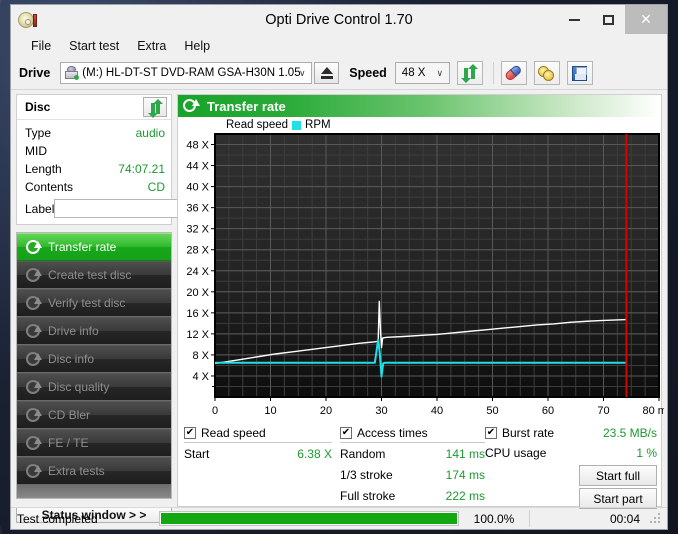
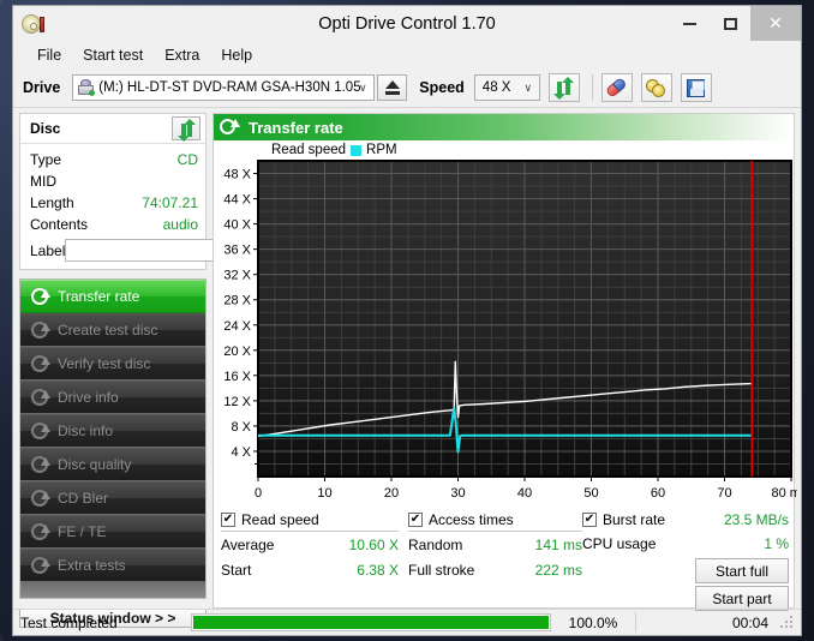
  Opti Drive Control 1.70
  ✕
  File
  Start test
  Extra
  Help
  Drive
  (M:) HL-DT-ST DVD-RAM GSA-H30N 1.05
  ∨
  Speed
  48 X
  ∨
  Disc
  Type
- audio
+ CD
  MID
  Length
  74:07.21
  Contents
- CD
+ audio
  Label
  Transfer rate
  Create test disc
  Verify test disc
  Drive info
  Disc info
  Disc quality
  CD Bler
  FE / TE
  Extra tests
  Status window > >
  Transfer rate
  Read speed
  RPM
  4 X
  8 X
  12 X
  16 X
  20 X
  24 X
  28 X
  32 X
  36 X
  40 X
  44 X
  48 X
  0
  10
  20
  30
  40
  50
  60
  70
  ✔
  Read speed
+ Average
+ 10.60 X
  Start
  6.38 X
  ✔
  Access times
  Random
  141 ms
- 1/3 stroke
- 174 ms
  Full stroke
  222 ms
  ✔
  Burst rate
  23.5 MB/s
  CPU usage
  1 %
  Start full
  Start part
  Test completed
  100.0%
  00:04
